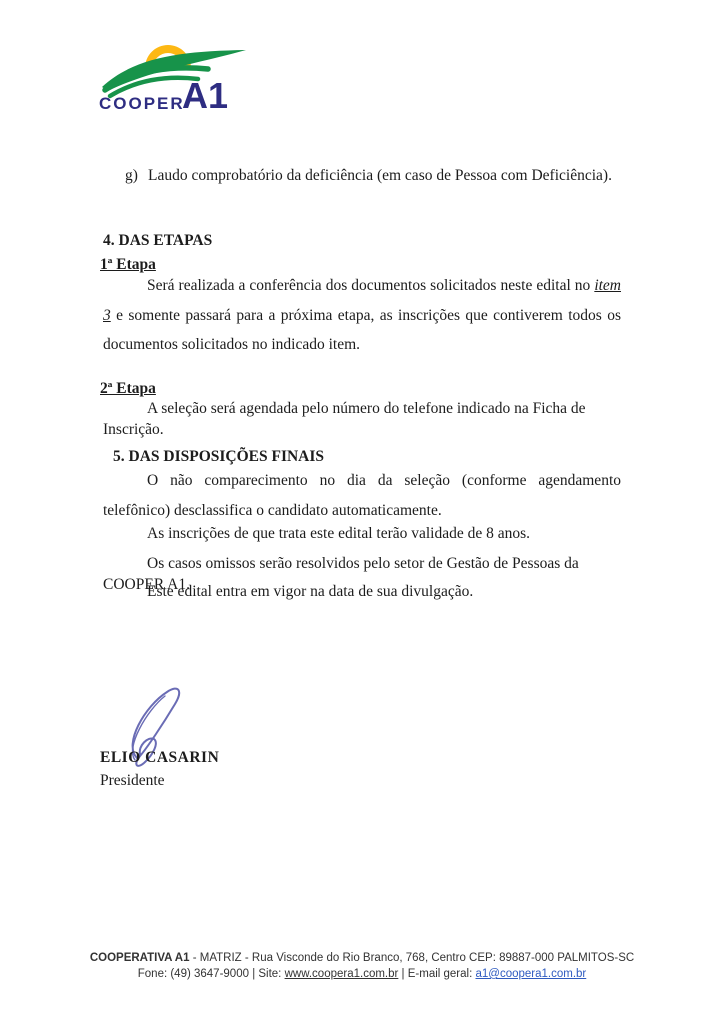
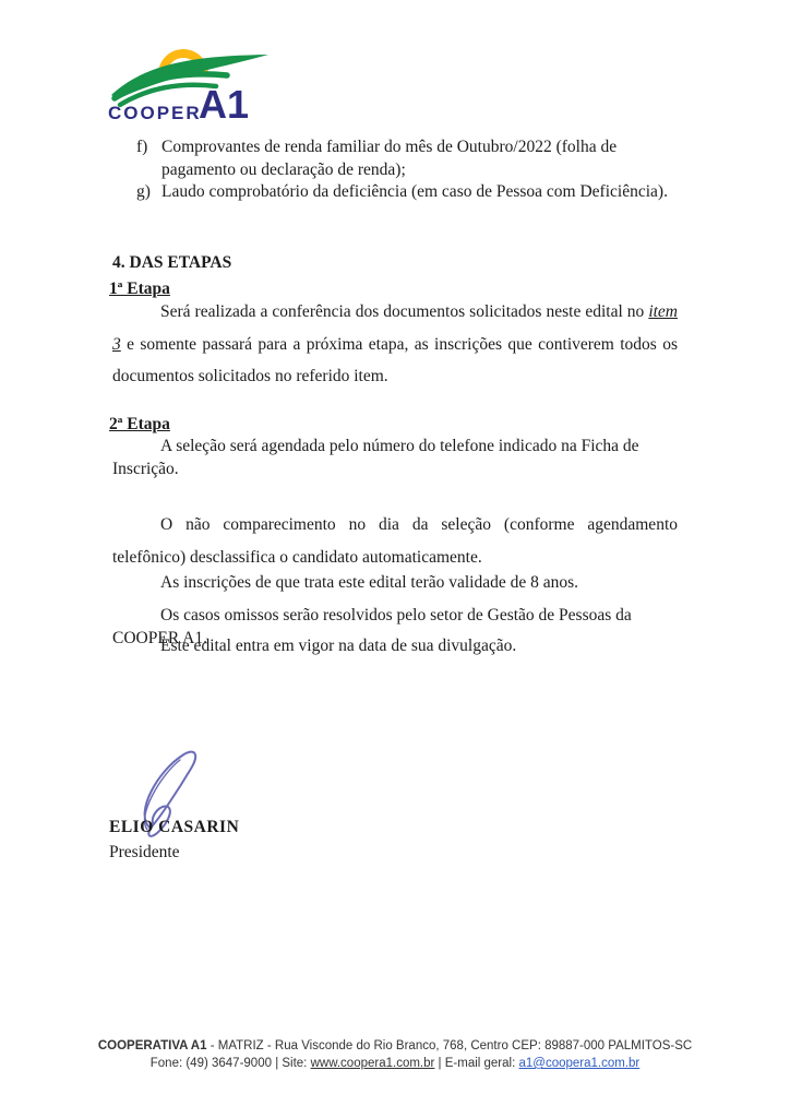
  COOPER
  A1
+ f)
+ Comprovantes de renda familiar do mês de Outubro/2022 (folha de pagamento ou declaração de renda);
  g)
  Laudo comprobatório da deficiência (em caso de Pessoa com Deficiência).
  4. DAS ETAPAS
  1ª Etapa
- Será realizada a conferência dos documentos solicitados neste edital no item 3 e somente passará para a próxima etapa, as inscrições que contiverem todos os documentos solicitados no indicado item.
+ Será realizada a conferência dos documentos solicitados neste edital no item 3 e somente passará para a próxima etapa, as inscrições que contiverem todos os documentos solicitados no referido item.
  2ª Etapa
  A seleção será agendada pelo número do telefone indicado na Ficha de Inscrição.
- 5. DAS DISPOSIÇÕES FINAIS
  O não comparecimento no dia da seleção (conforme agendamento telefônico) desclassifica o candidato automaticamente.
  As inscrições de que trata este edital terão validade de 8 anos.
  Os casos omissos serão resolvidos pelo setor de Gestão de Pessoas da COOPER A1.
  Este edital entra em vigor na data de sua divulgação.
  ELIO CASARIN
  Presidente
  COOPERATIVA A1 - MATRIZ - Rua Visconde do Rio Branco, 768, Centro CEP: 89887-000 PALMITOS-SC
  Fone: (49) 3647-9000 | Site: www.coopera1.com.br | E-mail geral: a1@coopera1.com.br
